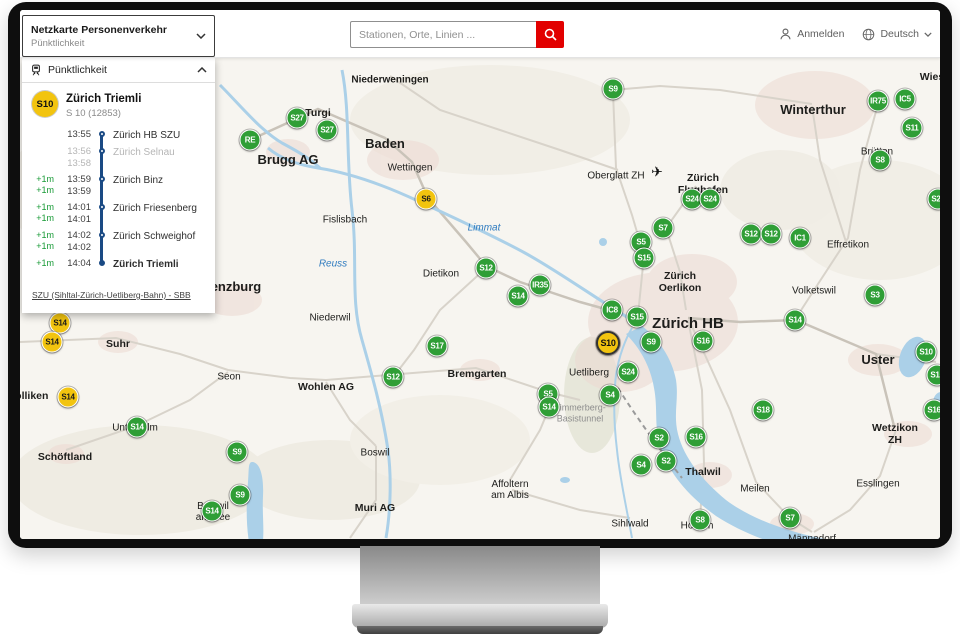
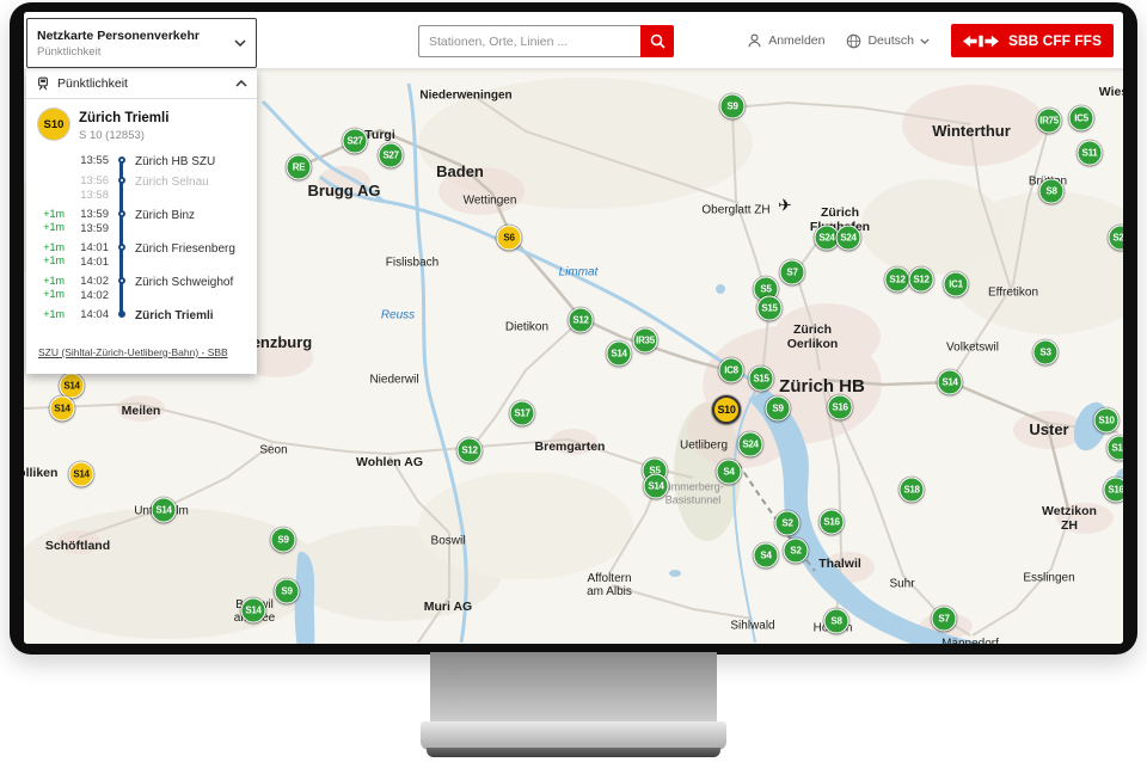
  ✈
  Niederweningen
  Wie
  Turgi
  Baden
  Brugg AG
  Wettingen
  Oberglatt ZH
  Zürich
  Winterthur
  Fislisbach
  Limmat
  Effretikon
  Reuss
  Dietikon
  Zürich
  Oerlikon
  Volketswil
  Zürich HB
  Niederwil
  nzburg
- Suhr
+ Meilen
  Uster
  Uetliberg
  Bremgarten
  Seon
  Wohlen AG
  immerberg-
  Basistunnel
  lliken
  Boswil
  Wetzikon ZH
  Schöftland
  Affoltern
  am Albis
  Esslingen
  Muri AG
  Thalwil
- Meilen
+ Suhr
  Sihlwald
  Männedorf
  S9
  S27
  S27
  RE
  IR75
  IC5
  S11
  S8
  S24
  S24
  S6
  S7
  S12
  S12
  IC1
  S5
  S15
  S3
  S12
  IR35
  S14
  IC8
  S15
  S10
  S9
  S16
  S14
  S24
  S4
  S5
  S14
  S17
  S12
  S10
  S16
  S18
  S14
  S14
  S14
  S14
  S9
  S9
  S14
  S2
  S16
  S4
  S2
  S8
  S7
  Netzkarte Personenverkehr
  Pünktlichkeit
  Stationen, Orte, Linien ...
  Anmelden
  Deutsch
+ SBB CFF FFS
  Pünktlichkeit
  S10
  Zürich Triemli
  S 10 (12853)
  13:55
  Zürich HB SZU
  13:56
  13:58
  Zürich Selnau
  +1m
  +1m
  13:59
  13:59
  Zürich Binz
  +1m
  +1m
  14:01
  14:01
  Zürich Friesenberg
  +1m
  +1m
  14:02
  14:02
  Zürich Schweighof
  +1m
  14:04
  Zürich Triemli
  SZU (Sihltal-Zürich-Uetliberg-Bahn) - SBB
